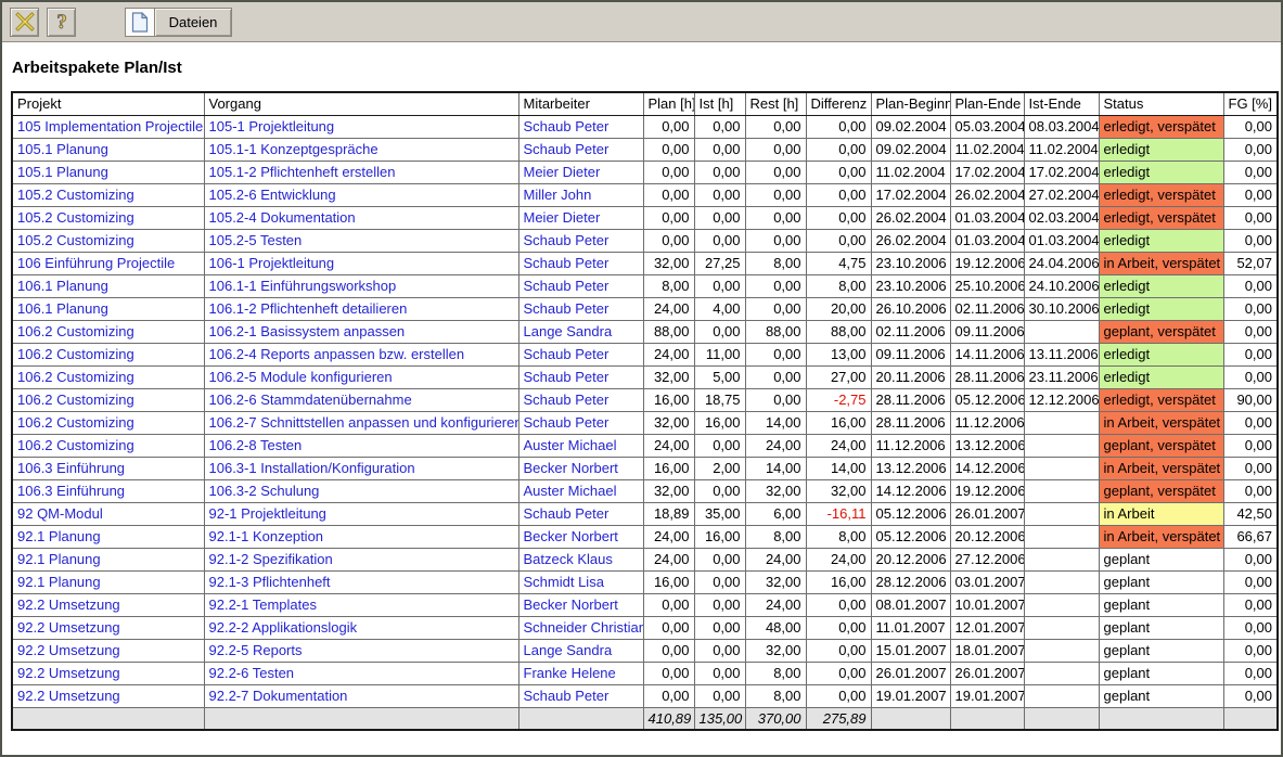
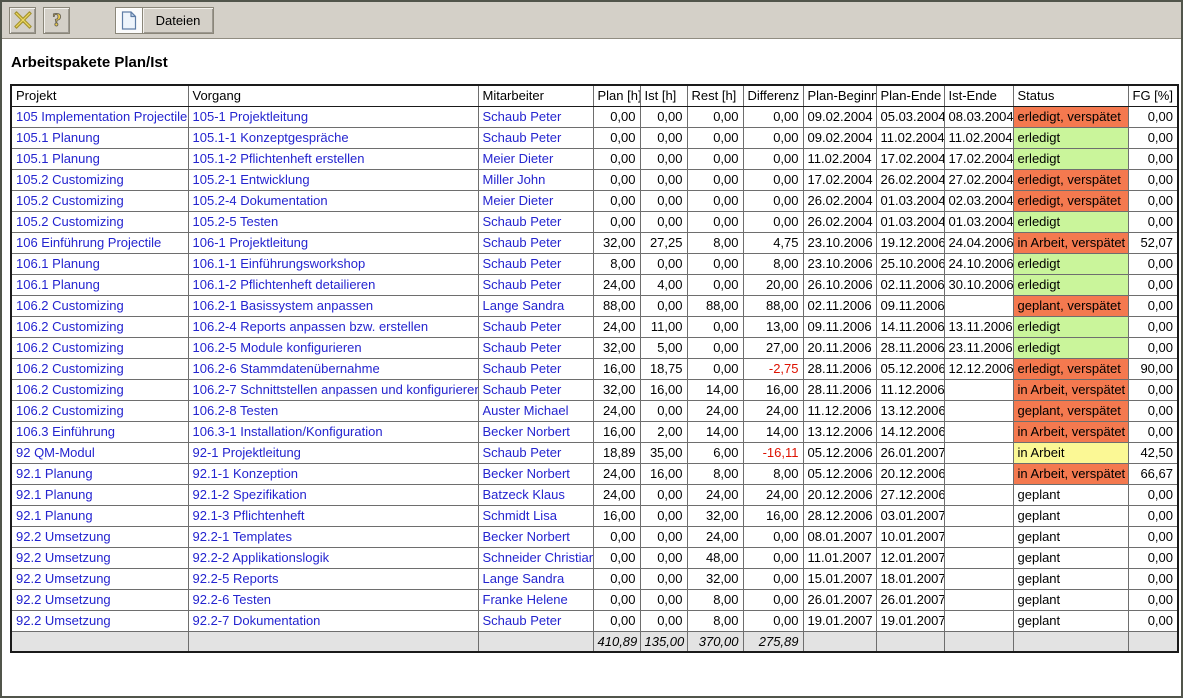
  ?
  Dateien
  Arbeitspakete Plan/Ist
  Projekt	Vorgang	Mitarbeiter	Plan [h	Ist [h]	Rest [h]	Differenz	Plan-Beginn	Plan-Ende	Ist-Ende	Status	FG [%]
  105 Implementation Projectile	105-1 Projektleitung	Schaub Peter	0,00	0,00	0,00	0,00	09.02.2004	05.03.2004	08.03.2004	erledigt, verspätet	0,00
  105.1 Planung	105.1-1 Konzeptgespräche	Schaub Peter	0,00	0,00	0,00	0,00	09.02.2004	11.02.2004	11.02.2004	erledigt	0,00
  105.1 Planung	105.1-2 Pflichtenheft erstellen	Meier Dieter	0,00	0,00	0,00	0,00	11.02.2004	17.02.2004	17.02.2004	erledigt	0,00
- 105.2 Customizing	105.2-6 Entwicklung	Miller John	0,00	0,00	0,00	0,00	17.02.2004	26.02.2004	27.02.2004	erledigt, verspätet	0,00
+ 105.2 Customizing	105.2-1 Entwicklung	Miller John	0,00	0,00	0,00	0,00	17.02.2004	26.02.2004	27.02.2004	erledigt, verspätet	0,00
  105.2 Customizing	105.2-4 Dokumentation	Meier Dieter	0,00	0,00	0,00	0,00	26.02.2004	01.03.2004	02.03.2004	erledigt, verspätet	0,00
  105.2 Customizing	105.2-5 Testen	Schaub Peter	0,00	0,00	0,00	0,00	26.02.2004	01.03.2004	01.03.2004	erledigt	0,00
  106 Einführung Projectile	106-1 Projektleitung	Schaub Peter	32,00	27,25	8,00	4,75	23.10.2006	19.12.2006	24.04.2006	in Arbeit, verspätet	52,07
  106.1 Planung	106.1-1 Einführungsworkshop	Schaub Peter	8,00	0,00	0,00	8,00	23.10.2006	25.10.2006	24.10.2006	erledigt	0,00
  106.1 Planung	106.1-2 Pflichtenheft detailieren	Schaub Peter	24,00	4,00	0,00	20,00	26.10.2006	02.11.2006	30.10.2006	erledigt	0,00
  106.2 Customizing	106.2-1 Basissystem anpassen	Lange Sandra	88,00	0,00	88,00	88,00	02.11.2006	09.11.2006		geplant, verspätet	0,00
  106.2 Customizing	106.2-4 Reports anpassen bzw. erstellen	Schaub Peter	24,00	11,00	0,00	13,00	09.11.2006	14.11.2006	13.11.2006	erledigt	0,00
  106.2 Customizing	106.2-5 Module konfigurieren	Schaub Peter	32,00	5,00	0,00	27,00	20.11.2006	28.11.2006	23.11.2006	erledigt	0,00
  106.2 Customizing	106.2-6 Stammdatenübernahme	Schaub Peter	16,00	18,75	0,00	-2,75	28.11.2006	05.12.2006	12.12.2006	erledigt, verspätet	90,00
  106.2 Customizing	106.2-7 Schnittstellen anpassen und konfigurieren	Schaub Peter	32,00	16,00	14,00	16,00	28.11.2006	11.12.2006		in Arbeit, verspätet	0,00
  106.2 Customizing	106.2-8 Testen	Auster Michael	24,00	0,00	24,00	24,00	11.12.2006	13.12.2006		geplant, verspätet	0,00
  106.3 Einführung	106.3-1 Installation/Konfiguration	Becker Norbert	16,00	2,00	14,00	14,00	13.12.2006	14.12.2006		in Arbeit, verspätet	0,00
- 106.3 Einführung	106.3-2 Schulung	Auster Michael	32,00	0,00	32,00	32,00	14.12.2006	19.12.2006		geplant, verspätet	0,00
  92 QM-Modul	92-1 Projektleitung	Schaub Peter	18,89	35,00	6,00	-16,11	05.12.2006	26.01.2007		in Arbeit	42,50
  92.1 Planung	92.1-1 Konzeption	Becker Norbert	24,00	16,00	8,00	8,00	05.12.2006	20.12.2006		in Arbeit, verspätet	66,67
  92.1 Planung	92.1-2 Spezifikation	Batzeck Klaus	24,00	0,00	24,00	24,00	20.12.2006	27.12.2006		geplant	0,00
  92.1 Planung	92.1-3 Pflichtenheft	Schmidt Lisa	16,00	0,00	32,00	16,00	28.12.2006	03.01.2007		geplant	0,00
  92.2 Umsetzung	92.2-1 Templates	Becker Norbert	0,00	0,00	24,00	0,00	08.01.2007	10.01.2007		geplant	0,00
  92.2 Umsetzung	92.2-2 Applikationslogik	Schneider Christian	0,00	0,00	48,00	0,00	11.01.2007	12.01.2007		geplant	0,00
  92.2 Umsetzung	92.2-5 Reports	Lange Sandra	0,00	0,00	32,00	0,00	15.01.2007	18.01.2007		geplant	0,00
  92.2 Umsetzung	92.2-6 Testen	Franke Helene	0,00	0,00	8,00	0,00	26.01.2007	26.01.2007		geplant	0,00
  92.2 Umsetzung	92.2-7 Dokumentation	Schaub Peter	0,00	0,00	8,00	0,00	19.01.2007	19.01.2007		geplant	0,00
  			410,89	135,00	370,00	275,89
